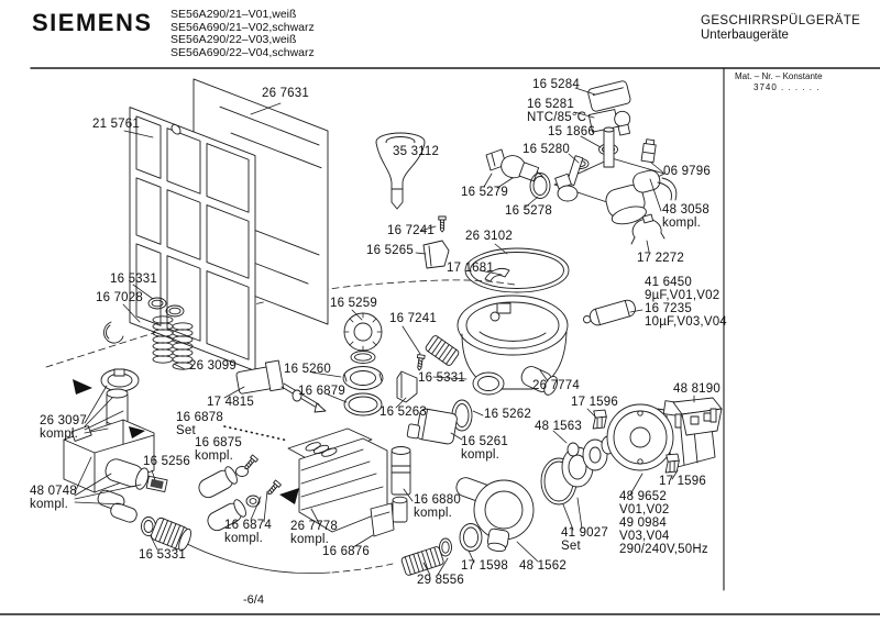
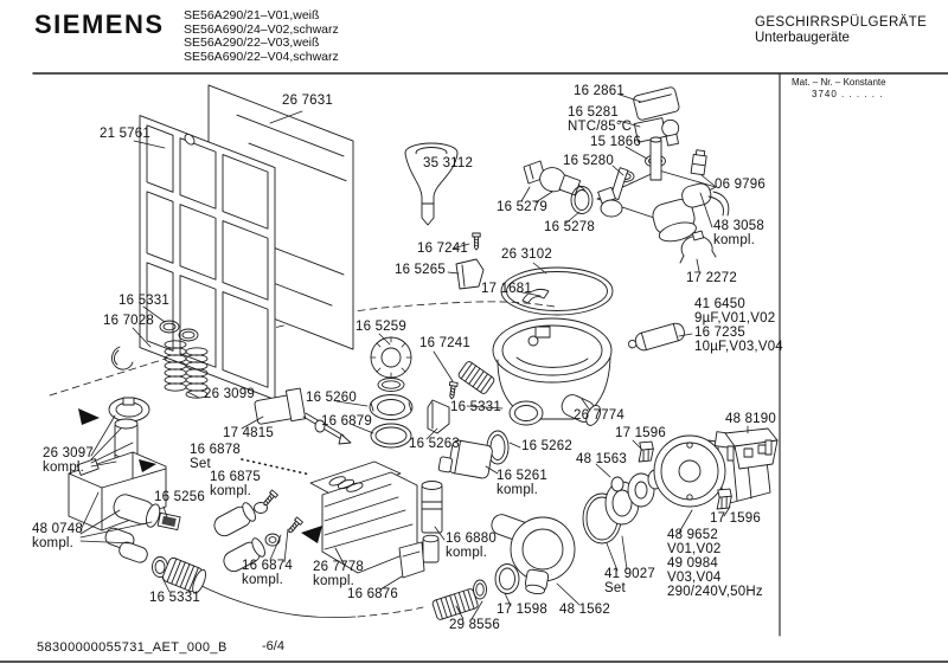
  SIEMENS
  SE56A290/21–V01,weiß
- SE56A690/21–V02,schwarz
+ SE56A690/24–V02,schwarz
  SE56A290/22–V03,weiß
  SE56A690/22–V04,schwarz
  GESCHIRRSPÜLGERÄTE
  Unterbaugeräte
  Mat. – Nr. – Konstante
  3740 . . . . . .
  26 7631
  21 5761
  35 3112
- 16 5284
+ 16 2861
  16 5281
  NTC/85°C
  15 1866
  16 5280
  06 9796
  16 5279
  16 5278
  48 3058
  kompl.
  17 2272
  16 7241
  16 5265
  26 3102
  17 1681
  41 6450
  9µF,V01,V02
  16 7235
  10µF,V03,V04
  16 5331
  16 7028
  16 5259
  16 7241
  26 3099
  16 5260
  16 6879
  17 4815
  16 6878
  Set
  16 6875
  kompl.
  16 5263
  16 5262
  16 5331
  26 7774
  17 1596
  48 8190
  26 3097
  kompl.
  16 5256
  48 1563
  48 0748
  kompl.
  16 6874
  kompl.
  26 7778
  kompl.
  16 6880
  kompl.
  16 6876
  16 5261
  kompl.
  17 1596
  48 9652
  V01,V02
  49 0984
  V03,V04
  290/240V,50Hz
  41 9027
  Set
  16 5331
  29 8556
  17 1598
  48 1562
+ 58300000055731_AET_000_B
  -6/4
